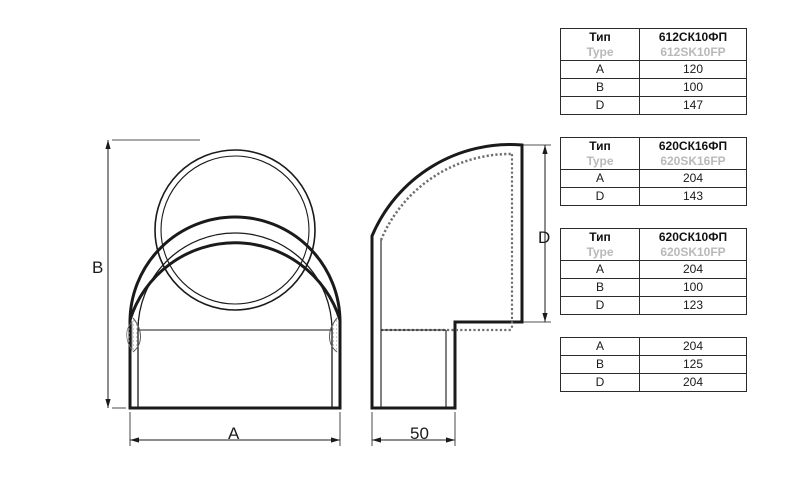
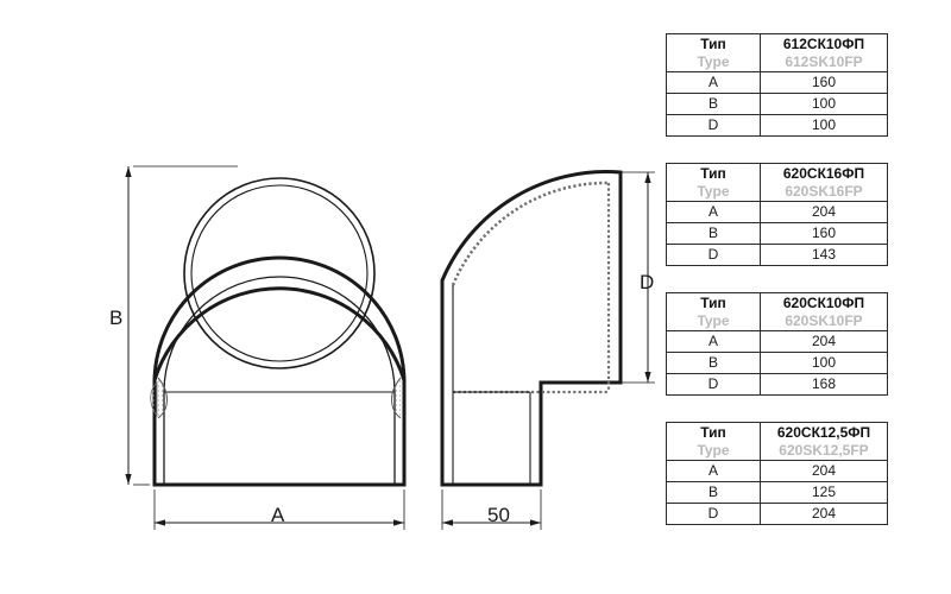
  B
  A
  D
  50
  Тип	612СК10ФП
  Type	612SK10FP
- A	120
+ A	160
  B	100
- D	147
+ D	100
  Тип	620СК16ФП
  Type	620SK16FP
  A	204
+ B	160
  D	143
  Тип	620СК10ФП
  Type	620SK10FP
  A	204
  B	100
- D	123
+ D	168
+ Тип	620СК12,5ФП
+ Type	620SK12,5FP
  A	204
  B	125
  D	204
